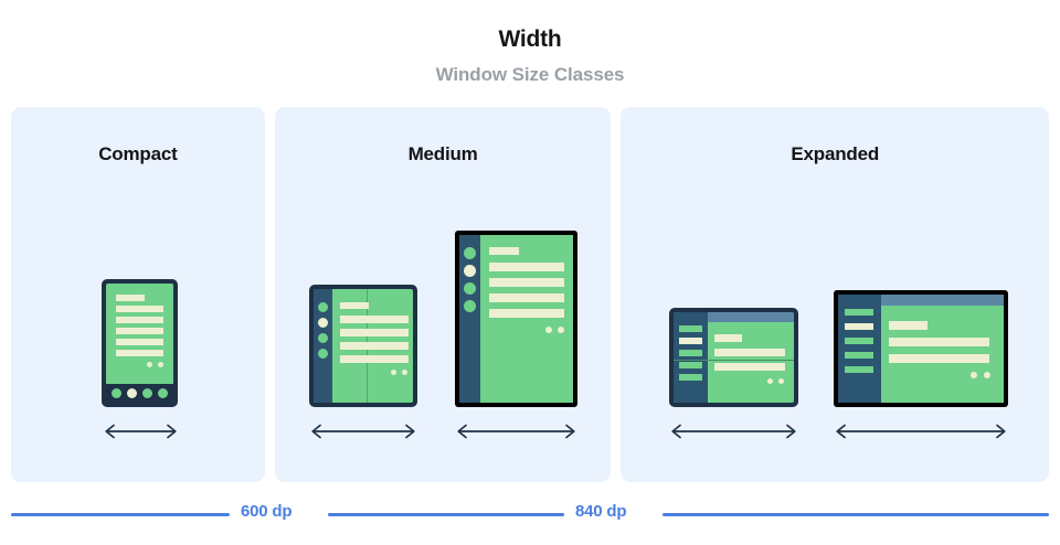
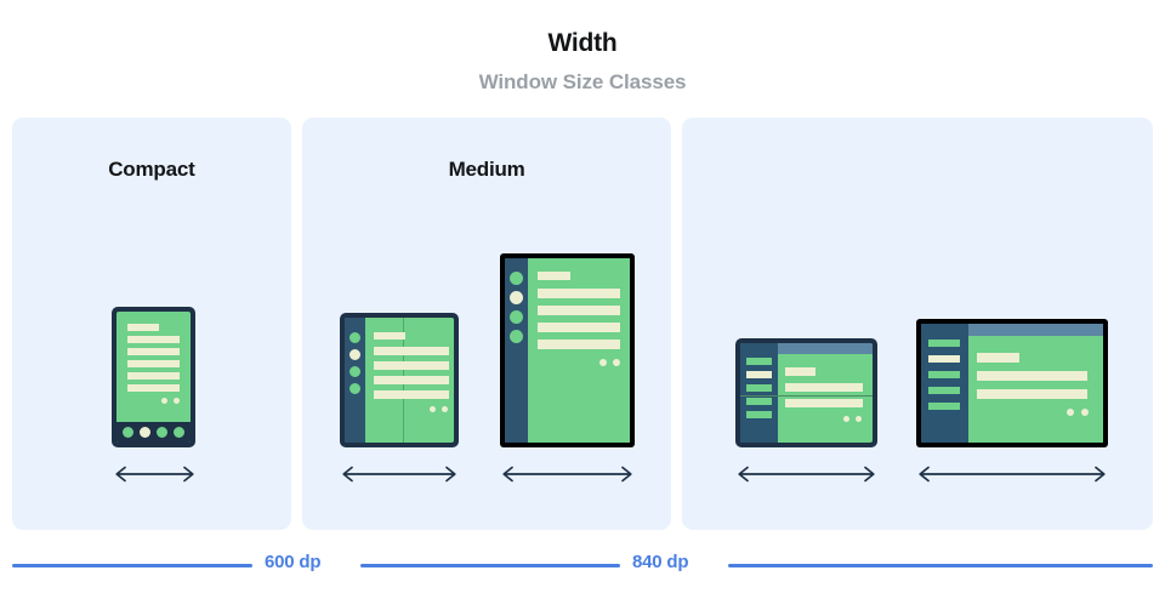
  Width
  Window Size Classes
  Compact
  Medium
- Expanded
  600 dp
  840 dp
